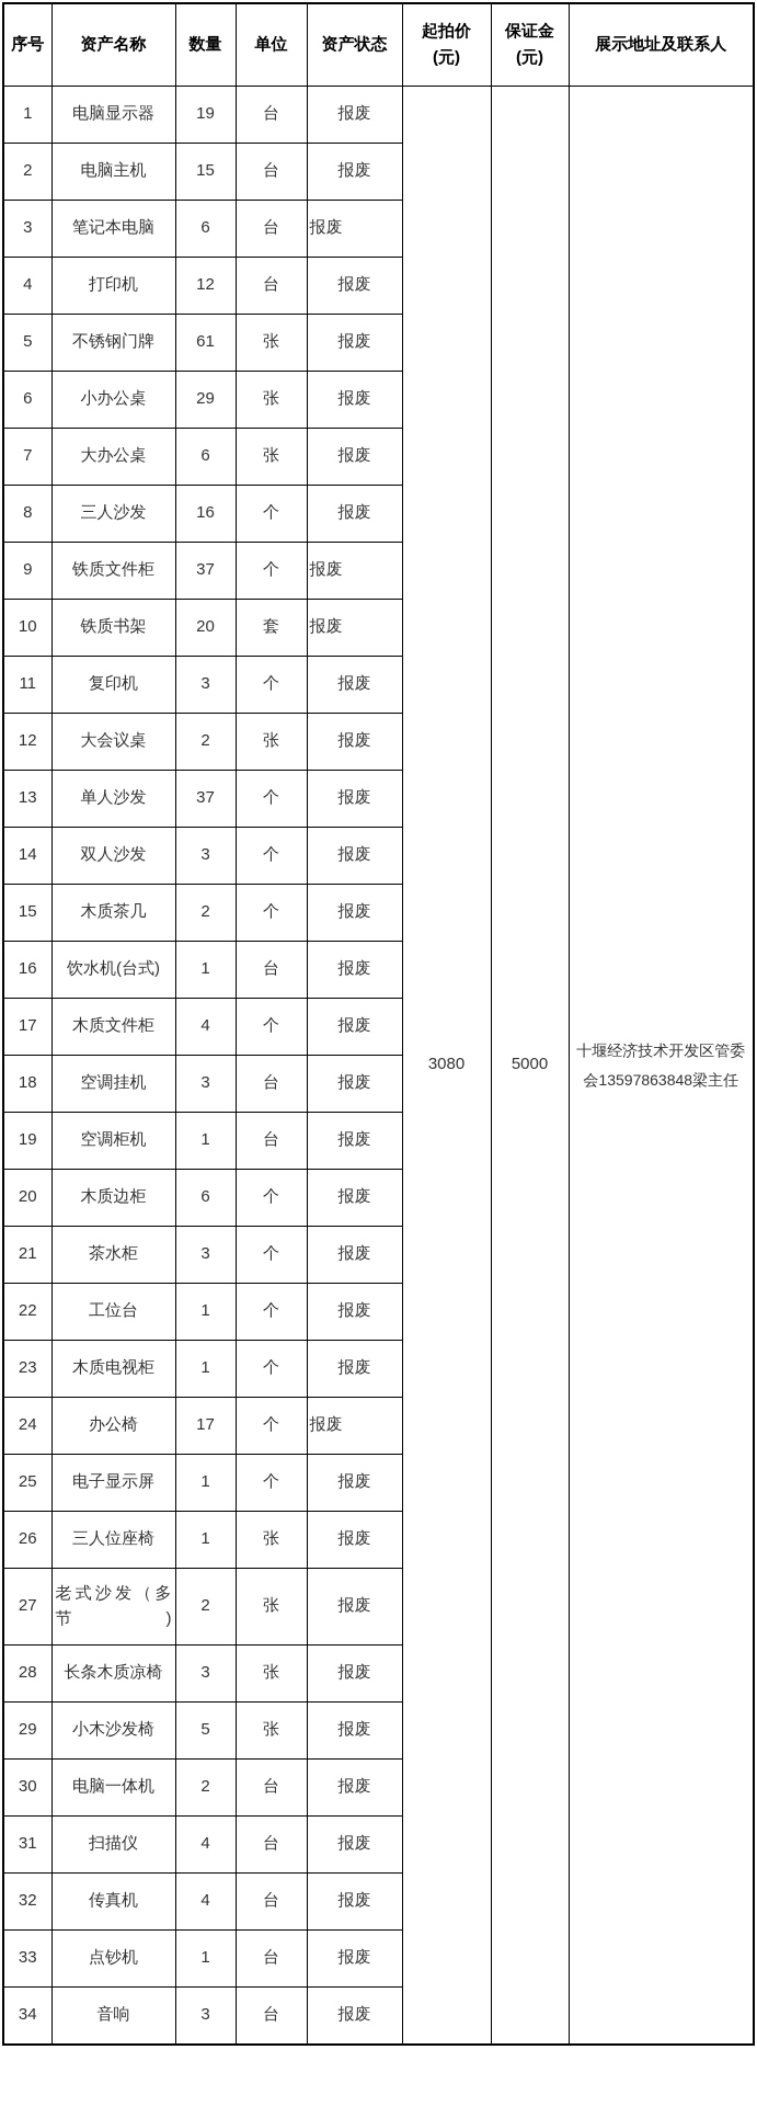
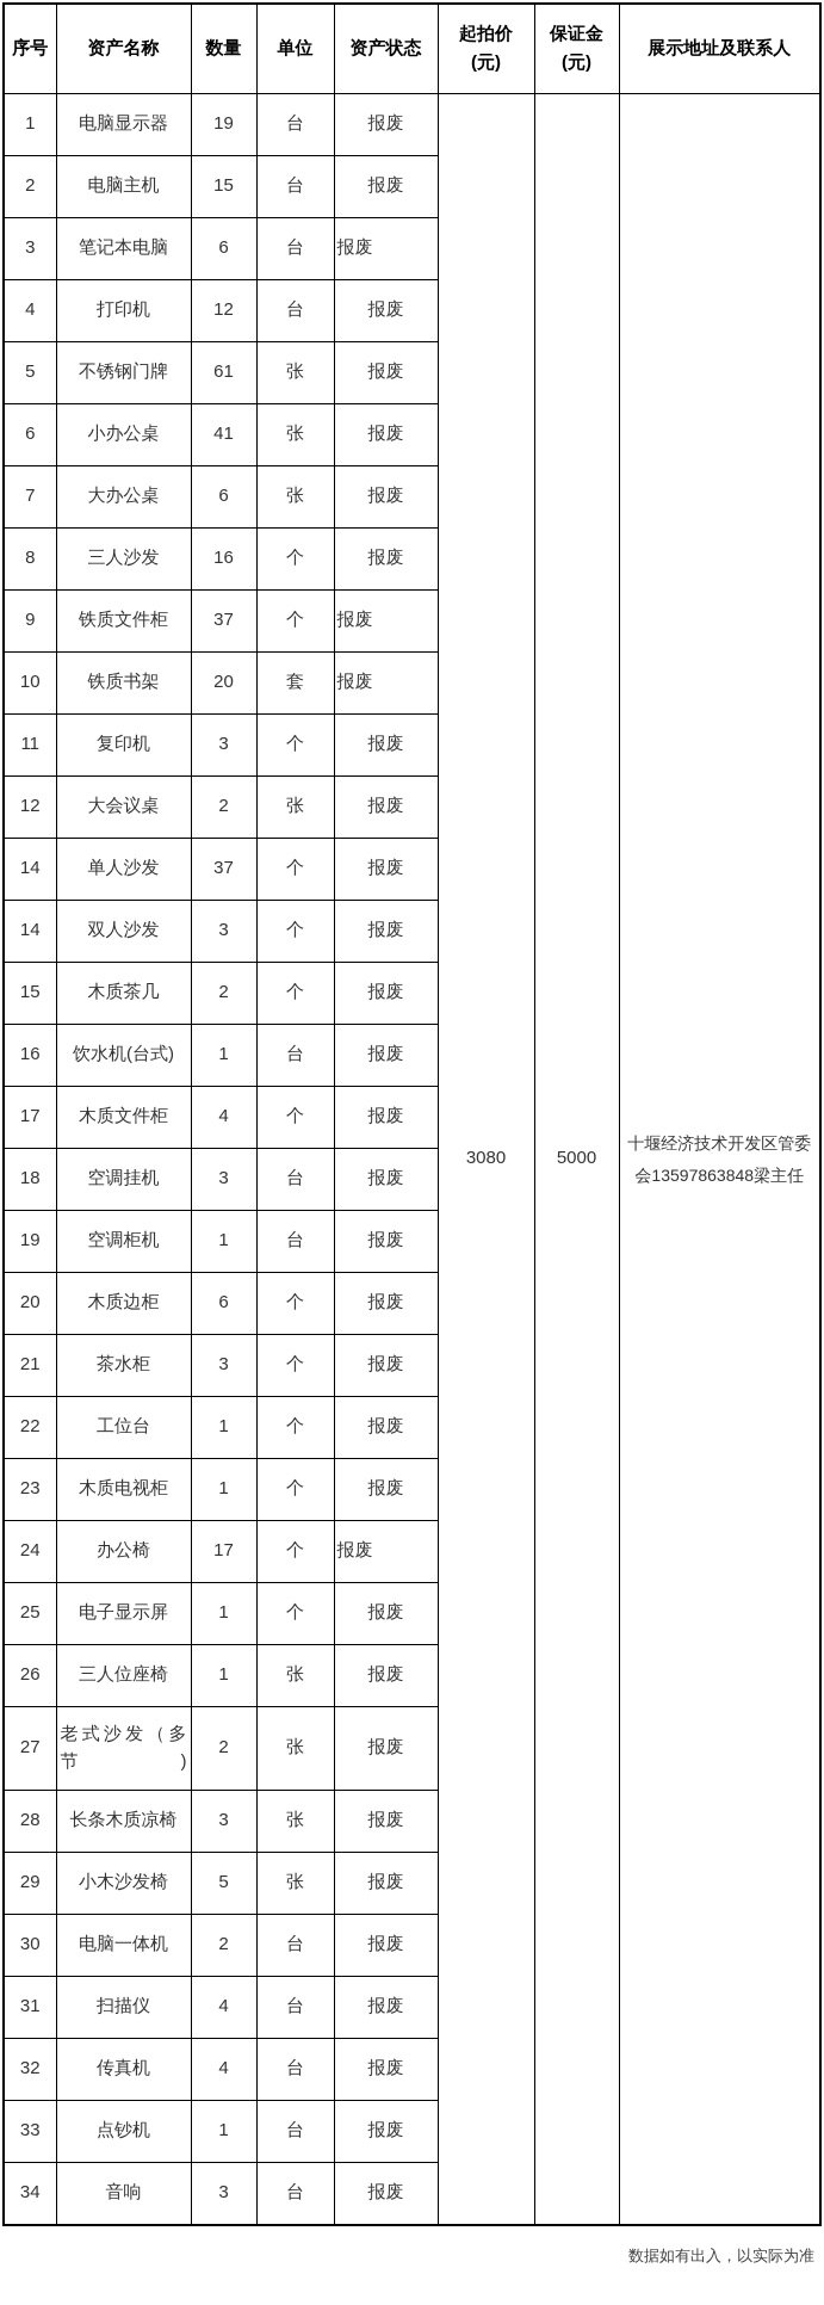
  序号	资产名称	数量	单位	资产状态	起拍价 (元)	保证金 (元)	展示地址及联系人
  1	电脑显示器	19	台	报废	3080	5000	十堰经济技术开发区管委会13597863848梁主任
  2	电脑主机	15	台	报废
  3	笔记本电脑	6	台	报废
  4	打印机	12	台	报废
  5	不锈钢门牌	61	张	报废
- 6	小办公桌	29	张	报废
+ 6	小办公桌	41	张	报废
  7	大办公桌	6	张	报废
  8	三人沙发	16	个	报废
  9	铁质文件柜	37	个	报废
  10	铁质书架	20	套	报废
  11	复印机	3	个	报废
  12	大会议桌	2	张	报废
- 13	单人沙发	37	个	报废
+ 14	单人沙发	37	个	报废
  14	双人沙发	3	个	报废
  15	木质茶几	2	个	报废
  16	饮水机(台式)	1	台	报废
  17	木质文件柜	4	个	报废
  18	空调挂机	3	台	报废
  19	空调柜机	1	台	报废
  20	木质边柜	6	个	报废
  21	茶水柜	3	个	报废
  22	工位台	1	个	报废
  23	木质电视柜	1	个	报废
  24	办公椅	17	个	报废
  25	电子显示屏	1	个	报废
  26	三人位座椅	1	张	报废
  27	老式沙发（多节)	2	张	报废
  28	长条木质凉椅	3	张	报废
  29	小木沙发椅	5	张	报废
  30	电脑一体机	2	台	报废
  31	扫描仪	4	台	报废
  32	传真机	4	台	报废
  33	点钞机	1	台	报废
  34	音响	3	台	报废
+ 数据如有出入，以实际为准
